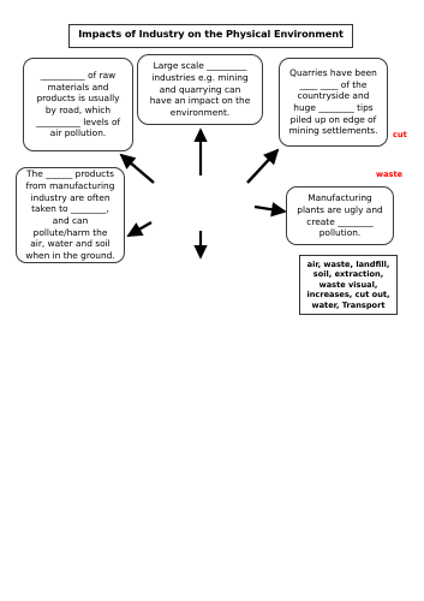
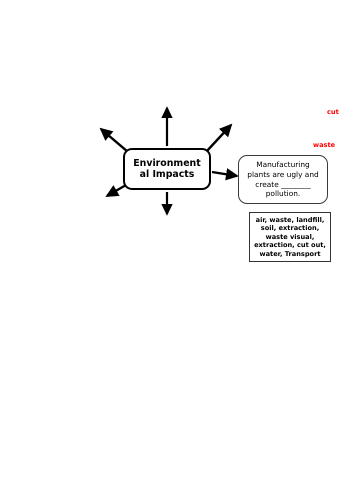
- Impacts of Industry on the Physical Environment
- __________ of raw
- materials and
- products is usually
- by road, which
- __________ levels of
- air pollution.
- Large scale _________
- industries e.g. mining
- and quarrying can
- have an impact on the
- environment.
- Quarries have been
- ____ ____ of the
- countryside and
- huge ________ tips
- piled up on edge of
- mining settlements.
- The ______ products
- from manufacturing
- industry are often
- taken to ________,
- and can
- pollute/harm the
- air, water and soil
- when in the ground.
  Manufacturing
  plants are ugly and
  create ________
  pollution.
+ Environment
+ al Impacts
- air, waste, landfill, soil, extraction, waste visual, increases, cut out, water, Transport
+ air, waste, landfill, soil, extraction, waste visual, extraction, cut out, water, Transport
  cut
  waste
